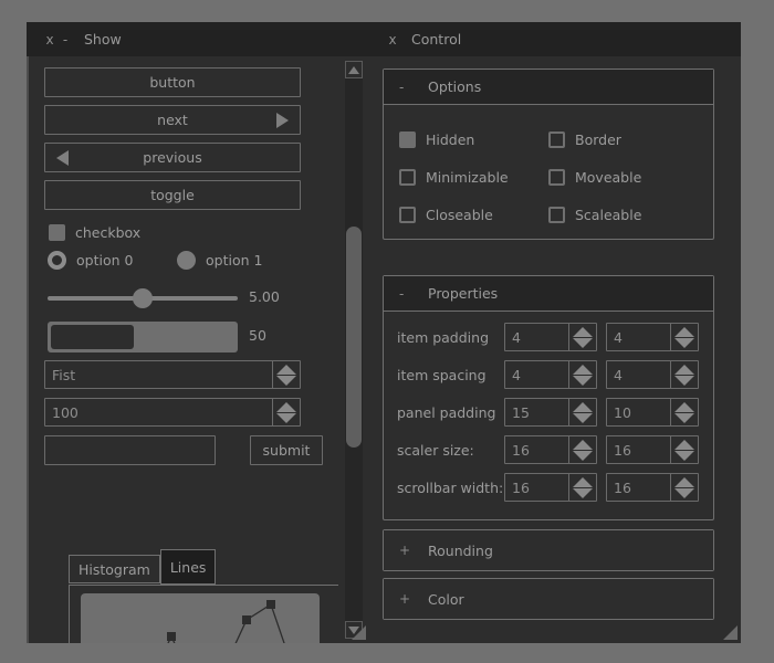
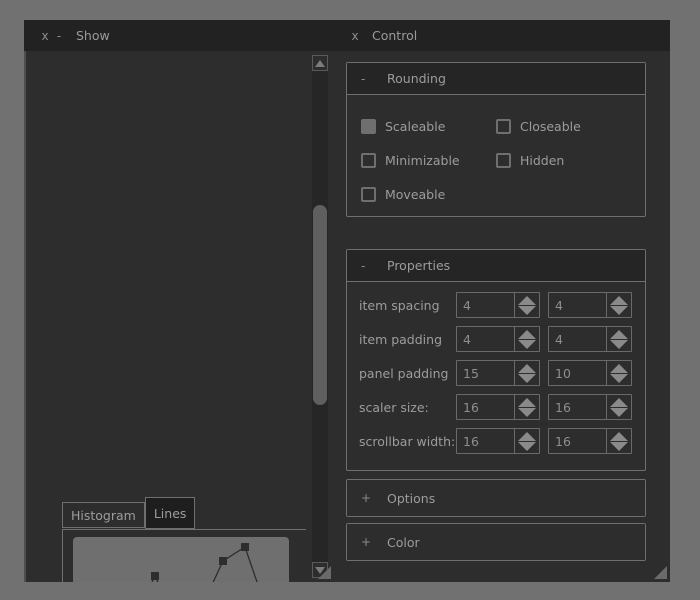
  x
  -
  Show
- button
- next
- previous
- toggle
- checkbox
- option 0
- option 1
- 5.00
- 50
- Fist
- 100
- submit
  Histogram
  Lines
  x
  Control
  -
- Options
+ Rounding
- Hidden
+ Scaleable
  Minimizable
- Closeable
+ Moveable
- Border
- Moveable
+ Closeable
- Scaleable
+ Hidden
  -
  Properties
- item padding
+ item spacing
  4
  4
- item spacing
+ item padding
  4
  4
  panel padding
  15
  10
  scaler size:
  16
  16
  scrollbar width:
  16
  16
  +
- Rounding
+ Options
  +
  Color
